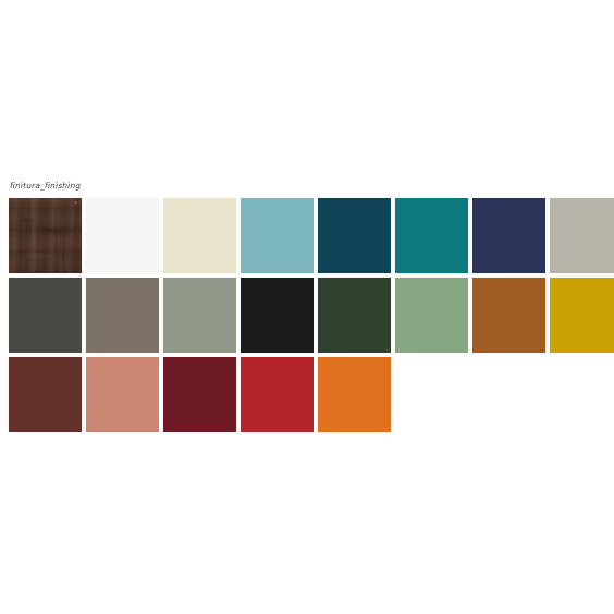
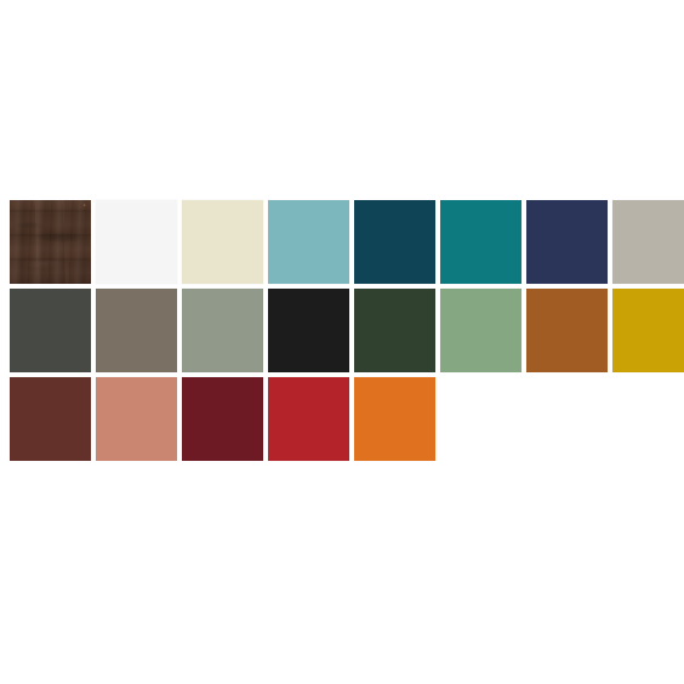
- finitura_finishing
